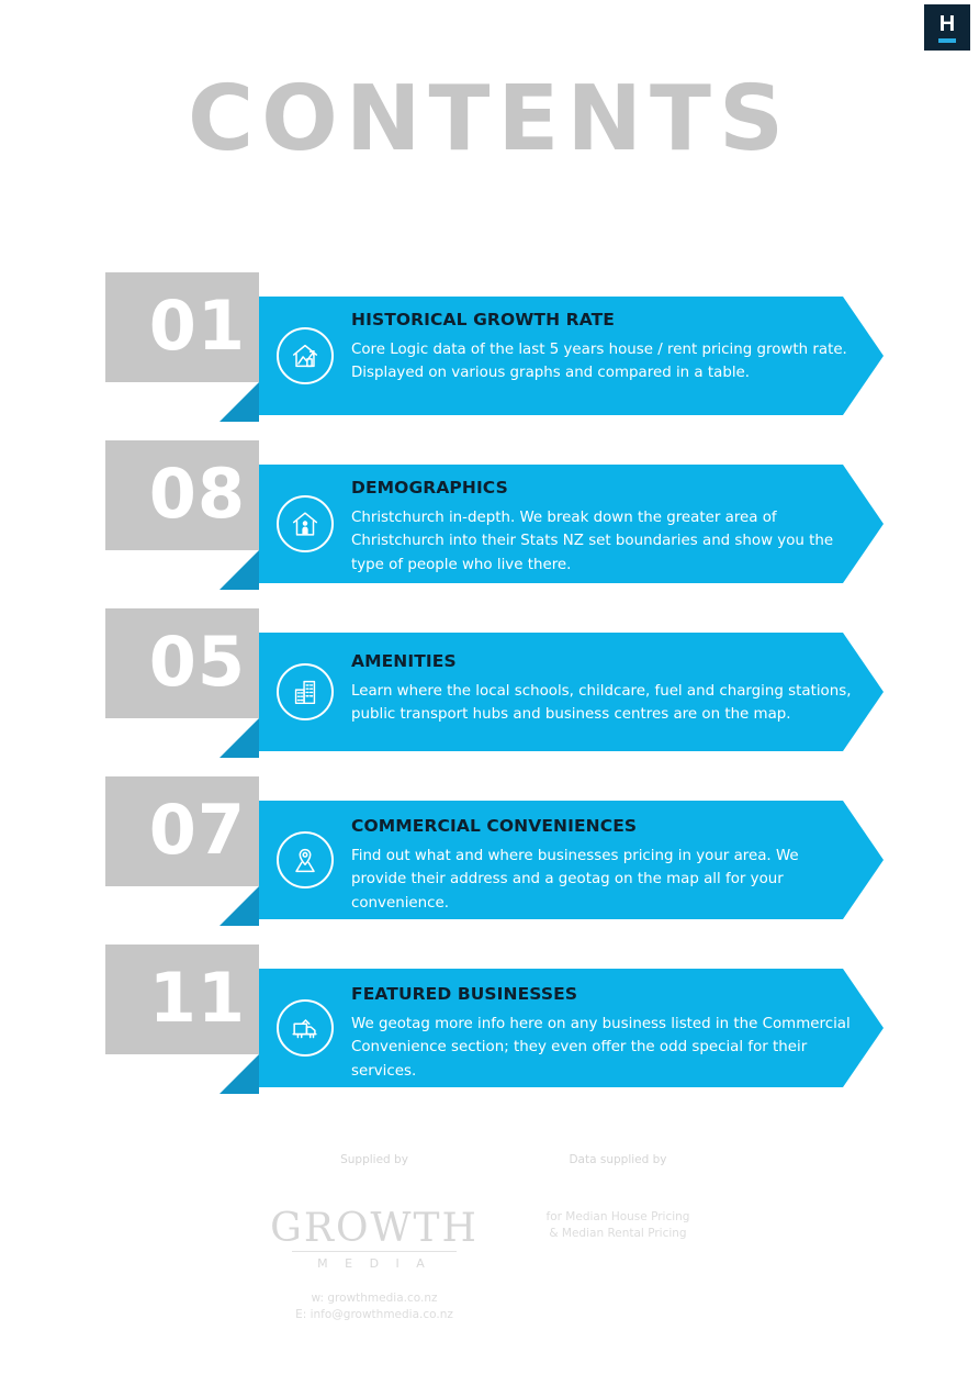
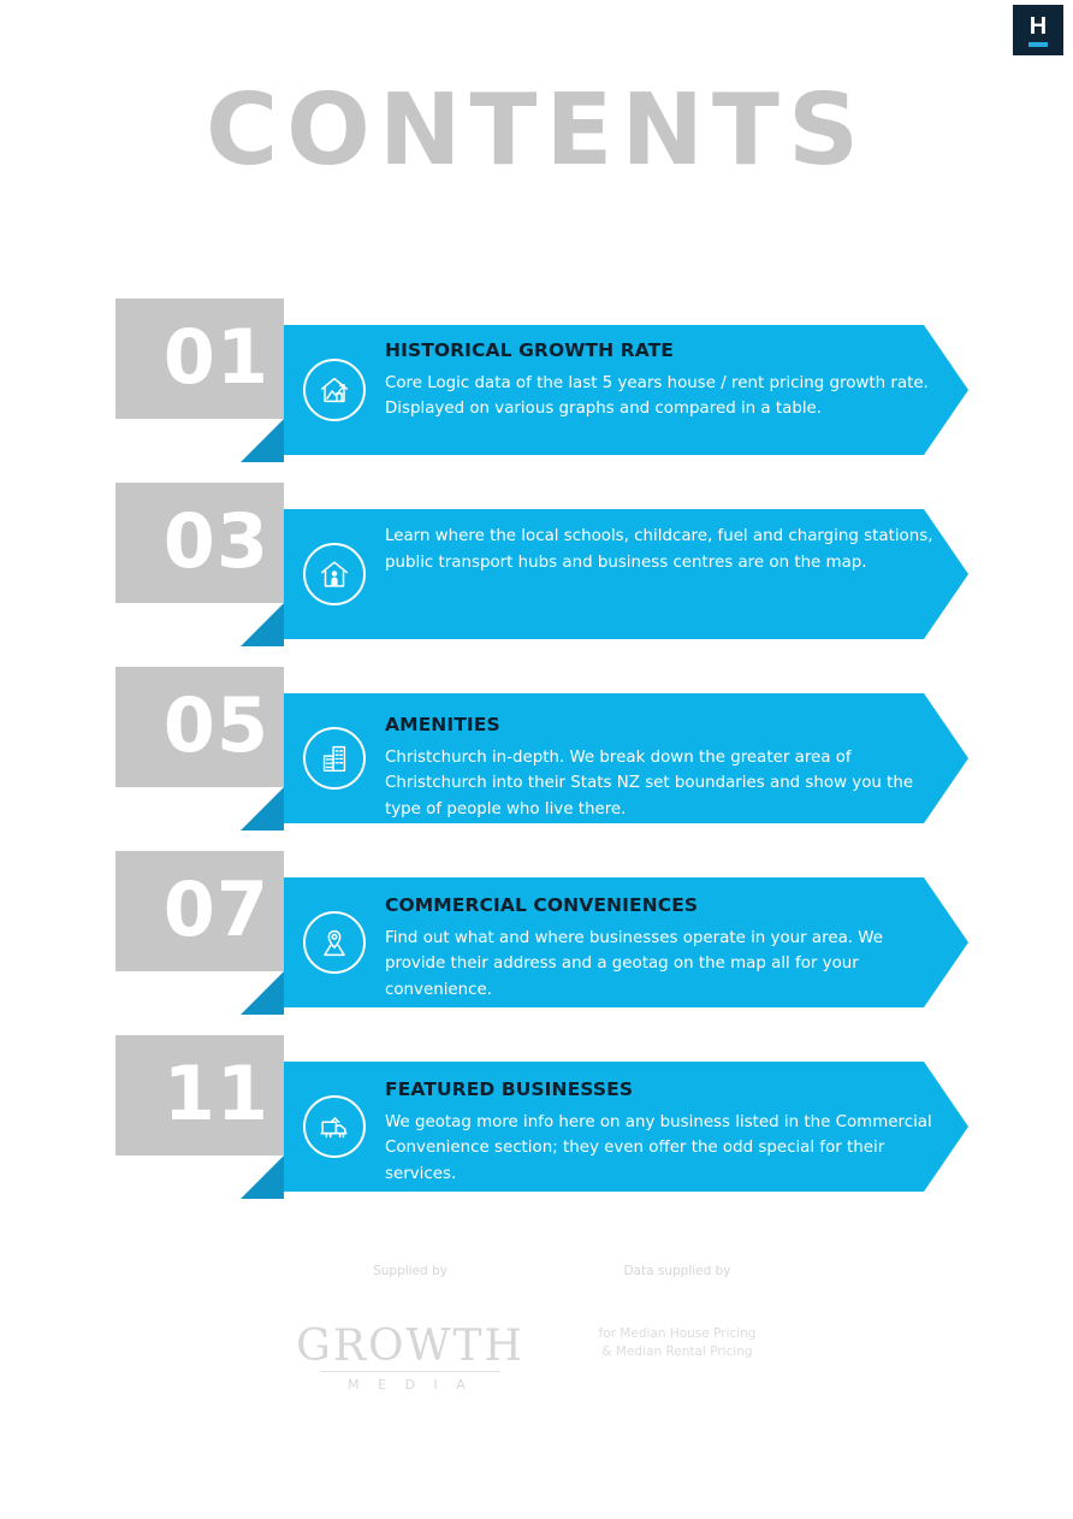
  H
  CONTENTS
  01
  HISTORICAL GROWTH RATE
  Core Logic data of the last 5 years house / rent pricing growth rate. Displayed on various graphs and compared in a table.
- 08
+ 03
- DEMOGRAPHICS
- Christchurch in-depth. We break down the greater area of Christchurch into their Stats NZ set boundaries and show you the type of people who live there.
+ Learn where the local schools, childcare, fuel and charging stations, public transport hubs and business centres are on the map.
  05
  AMENITIES
- Learn where the local schools, childcare, fuel and charging stations, public transport hubs and business centres are on the map.
+ Christchurch in-depth. We break down the greater area of Christchurch into their Stats NZ set boundaries and show you the type of people who live there.
  07
  COMMERCIAL CONVENIENCES
- Find out what and where businesses pricing in your area. We provide their address and a geotag on the map all for your convenience.
+ Find out what and where businesses operate in your area. We provide their address and a geotag on the map all for your convenience.
  11
  FEATURED BUSINESSES
  We geotag more info here on any business listed in the Commercial Convenience section; they even offer the odd special for their services.
  Supplied by
  GROWTH
  M E D I A
- w: growthmedia.co.nz
- E: info@growthmedia.co.nz
  Data supplied by
  for Median House Pricing
  & Median Rental Pricing
